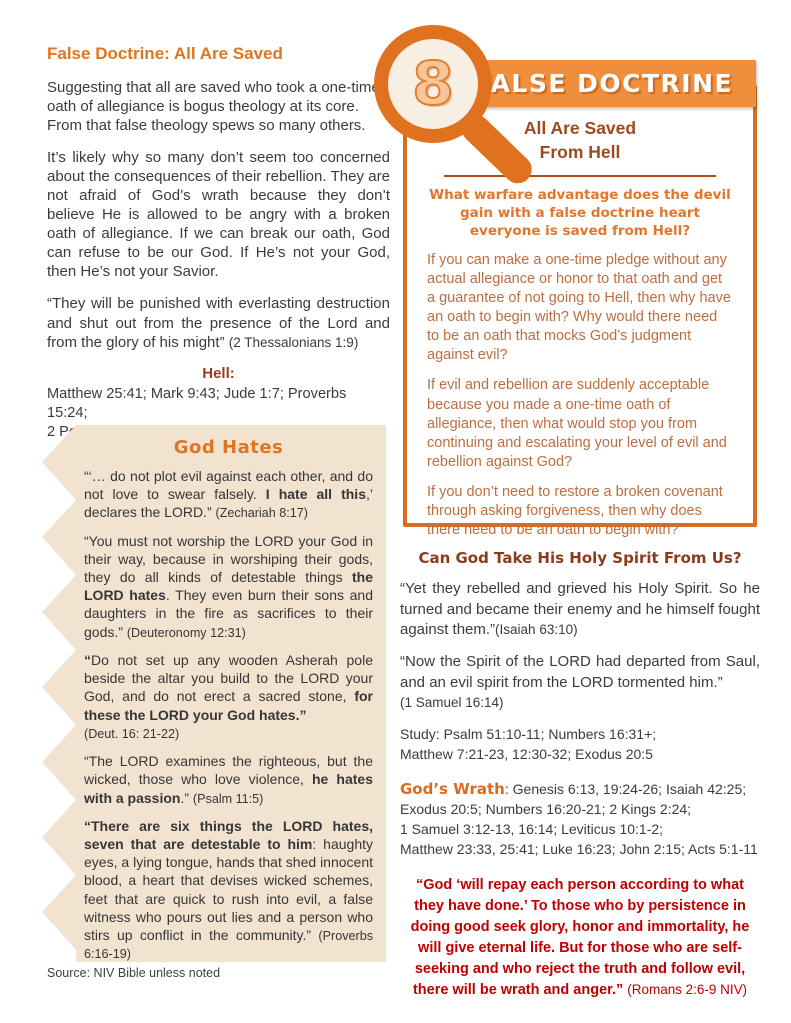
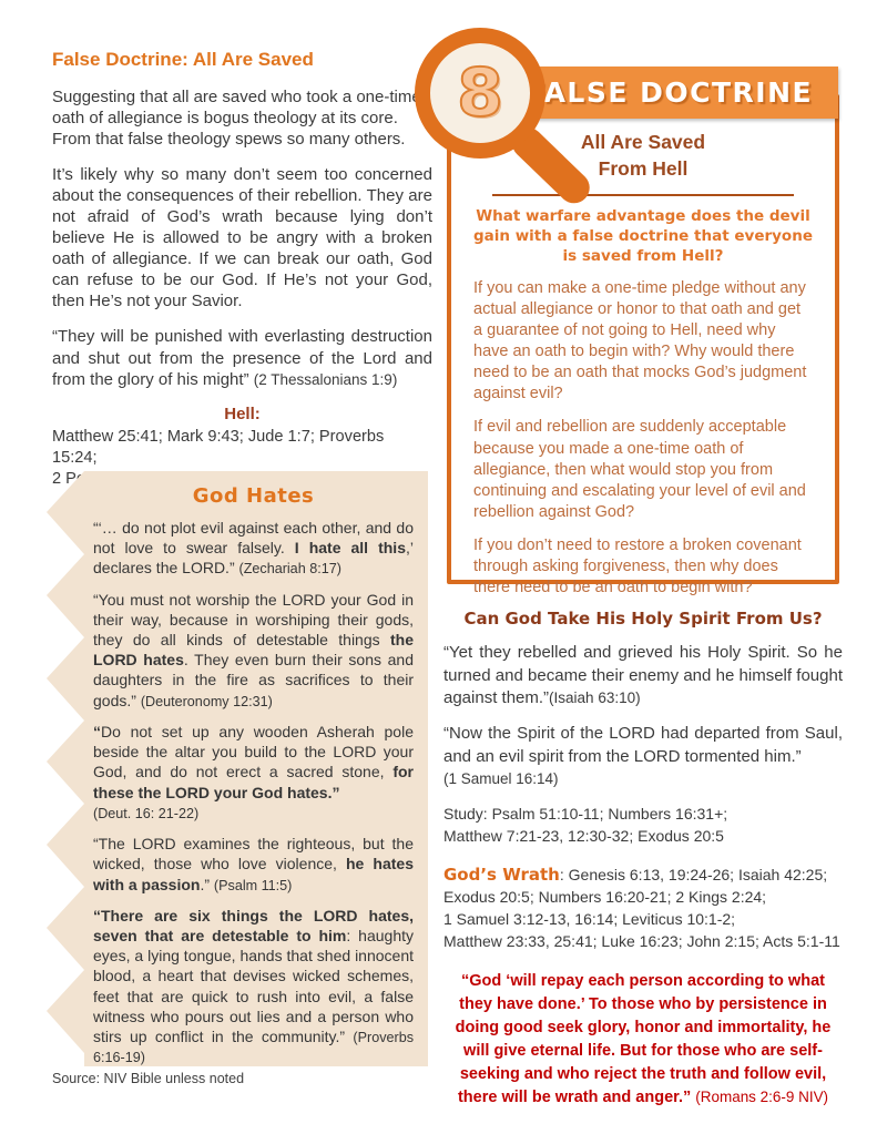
  False Doctrine: All Are Saved
  Suggesting that all are saved who took a one-tim oath of allegiance is bogus theology at its core. From that false theology spews so many others.
- It’s likely why so many don’t seem too concerned about the consequences of their rebellion. They are not afraid of God’s wrath because they don’t believe He is allowed to be angry with a broken oath of allegiance. If we can break our oath, God can refuse to be our God. If He’s not your God, then He’s not your Savior.
+ It’s likely why so many don’t seem too concerned about the consequences of their rebellion. They are not afraid of God’s wrath because lying don’t believe He is allowed to be angry with a broken oath of allegiance. If we can break our oath, God can refuse to be our God. If He’s not your God, then He’s not your Savior.
  “They will be punished with everlasting destruction and shut out from the presence of the Lord and from the glory of his might” (2 Thessalonians 1:9)
  Hell:
  Matthew 25:41; Mark 9:43; Jude 1:7; Proverbs 15:24;
  God Hates
  “‘… do not plot evil against each other, and do not love to swear falsely. I hate all this,’ declares the LORD.” (Zechariah 8:17)
  “You must not worship the LORD your God in their way, because in worshiping their gods, they do all kinds of detestable things the LORD hates. They even burn their sons and daughters in the fire as sacrifices to their gods.” (Deuteronomy 12:31)
  “Do not set up any wooden Asherah pole beside the altar you build to the LORD your God, and do not erect a sacred stone, for these the LORD your God hates.”
  (Deut. 16: 21-22)
  “The LORD examines the righteous, but the wicked, those who love violence, he hates with a passion.” (Psalm 11:5)
  “There are six things the LORD hates, seven that are detestable to him: haughty eyes, a lying tongue, hands that shed innocent blood, a heart that devises wicked schemes, feet that are quick to rush into evil, a false witness who pours out lies and a person who stirs up conflict in the community.” (Proverbs 6:16-19)
  Source: NIV Bible unless noted
  All Are Saved
  From Hell
- What warfare advantage does the devil gain with a false doctrine heart everyone is saved from Hell?
+ What warfare advantage does the devil gain with a false doctrine that everyone is saved from Hell?
- If you can make a one-time pledge without any actual allegiance or honor to that oath and get a guarantee of not going to Hell, then why have an oath to begin with? Why would there need to be an oath that mocks God’s judgment against evil?
+ If you can make a one-time pledge without any actual allegiance or honor to that oath and get a guarantee of not going to Hell, need why have an oath to begin with? Why would there need to be an oath that mocks God’s judgment against evil?
  If evil and rebellion are suddenly acceptable because you made a one-time oath of allegiance, then what would stop you from continuing and escalating your level of evil and rebellion against God?
  If you don’t need to restore a broken covenant through asking forgiveness, then why does there need to be an oath to begin with?
  ALSE DOCTRINE
  8
  Can God Take His Holy Spirit From Us?
  “Yet they rebelled and grieved his Holy Spirit. So he turned and became their enemy and he himself fought against them.”(Isaiah 63:10)
  “Now the Spirit of the LORD had departed from Saul, and an evil spirit from the LORD tormented him.”
  (1 Samuel 16:14)
  Study: Psalm 51:10-11; Numbers 16:31+;
  Matthew 7:21-23, 12:30-32; Exodus 20:5
  God’s Wrath: Genesis 6:13, 19:24-26; Isaiah 42:25;
  Exodus 20:5; Numbers 16:20-21; 2 Kings 2:24;
  1 Samuel 3:12-13, 16:14; Leviticus 10:1-2;
  Matthew 23:33, 25:41; Luke 16:23; John 2:15; Acts 5:1-11
  “God ‘will repay each person according to what they have done.’ To those who by persistence in doing good seek glory, honor and immortality, he will give eternal life. But for those who are self-seeking and who reject the truth and follow evil, there will be wrath and anger.” (Romans 2:6-9 NIV)
